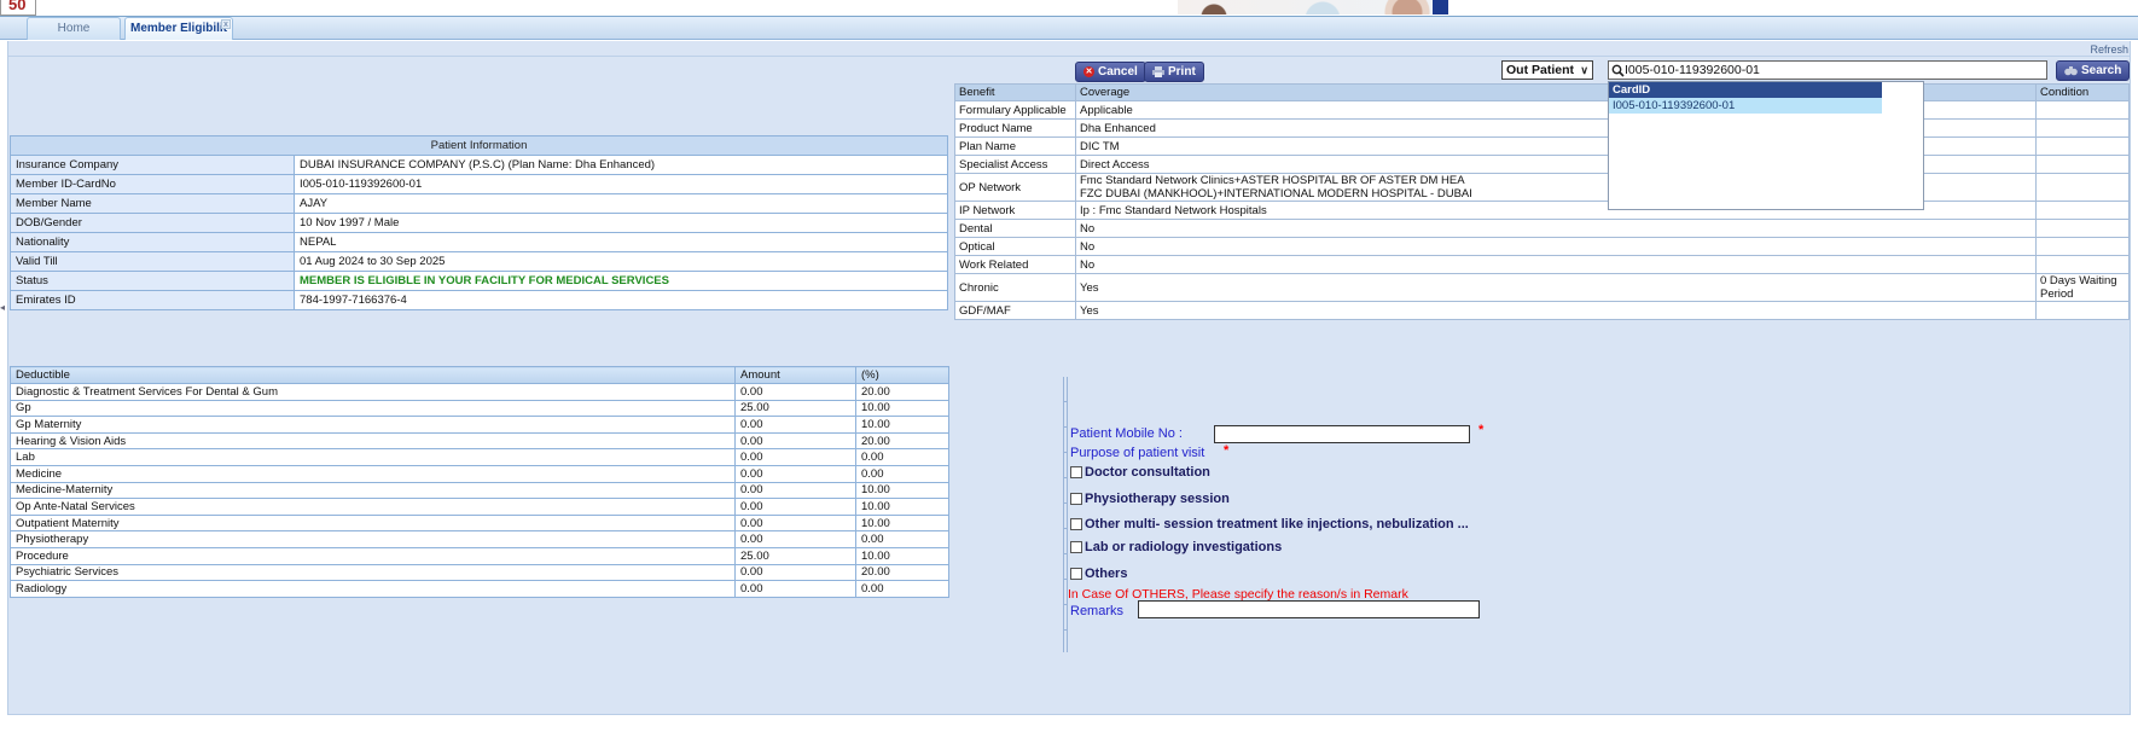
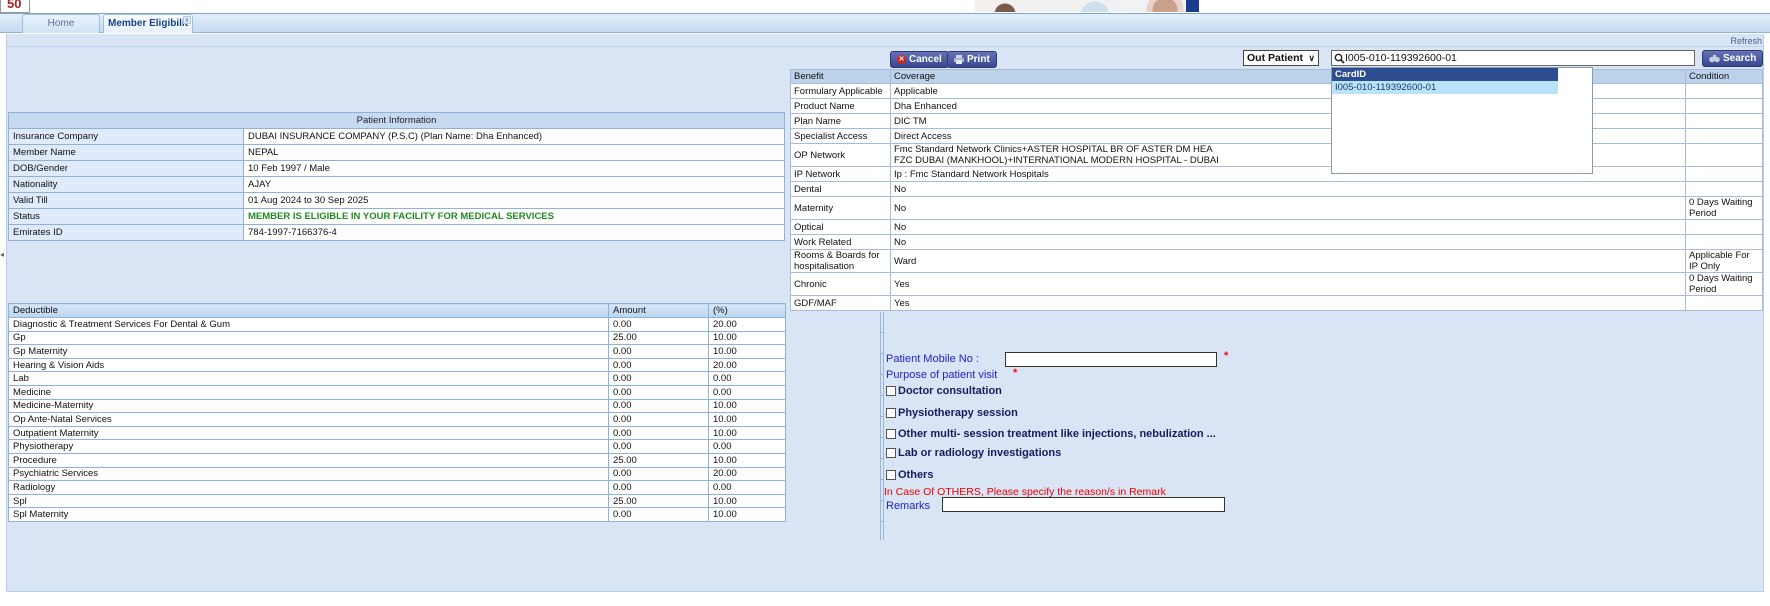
  50
  Home
  Member Eligibil
  Refresh
  ◂
  Cancel
  Print
  Out Patient
  ∨
  I005-010-119392600-01
  Search
  CardID
  I005-010-119392600-01
  Benefit	Coverage	Condition
  Formulary Applicable	Applicable
  Product Name	Dha Enhanced
  Plan Name	DIC TM
  Specialist Access	Direct Access
  OP Network	Fmc Standard Network Clinics+ASTER HOSPITAL BR OF ASTER DM HEAFZC DUBAI (MANKHOOL)+INTERNATIONAL MODERN HOSPITAL - DUBAI
  IP Network	Ip : Fmc Standard Network Hospitals
  Dental	No
+ Maternity	No	0 Days Waiting Period
  Optical	No
  Work Related	No
+ Rooms & Boards for hospitalisation	Ward	Applicable For IP Only
  Chronic	Yes	0 Days Waiting Period
  GDF/MAF	Yes
  Patient Information
  Insurance Company	DUBAI INSURANCE COMPANY (P.S.C) (Plan Name: Dha Enhanced)
- Member ID-CardNo	I005-010-119392600-01
- Member Name	AJAY
+ Member Name	NEPAL
- DOB/Gender	10 Nov 1997 / Male
+ DOB/Gender	10 Feb 1997 / Male
- Nationality	NEPAL
+ Nationality	AJAY
  Valid Till	01 Aug 2024 to 30 Sep 2025
  Status	MEMBER IS ELIGIBLE IN YOUR FACILITY FOR MEDICAL SERVICES
  Emirates ID	784-1997-7166376-4
  Deductible	Amount	(%)
  Diagnostic & Treatment Services For Dental & Gum	0.00	20.00
  Gp	25.00	10.00
  Gp Maternity	0.00	10.00
  Hearing & Vision Aids	0.00	20.00
  Lab	0.00	0.00
  Medicine	0.00	0.00
  Medicine-Maternity	0.00	10.00
  Op Ante-Natal Services	0.00	10.00
  Outpatient Maternity	0.00	10.00
  Physiotherapy	0.00	0.00
  Procedure	25.00	10.00
  Psychiatric Services	0.00	20.00
  Radiology	0.00	0.00
+ Spl	25.00	10.00
+ Spl Maternity	0.00	10.00
  Patient Mobile No :
  *
  Purpose of patient visit
  *
  Doctor consultation
  Physiotherapy session
  Other multi- session treatment like injections, nebulization ...
  Lab or radiology investigations
  Others
  In Case Of OTHERS, Please specify the reason/s in Remark
  Remarks
